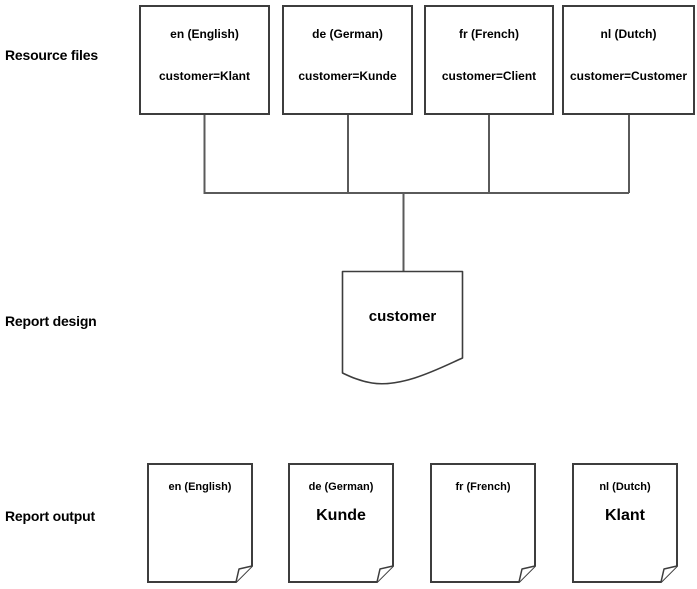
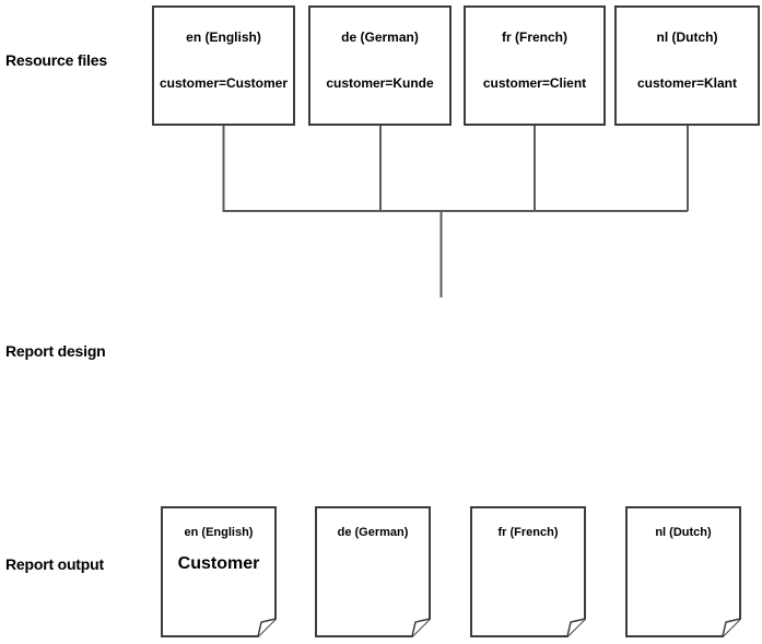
  Resource files
  Report design
  Report output
  en (English)
- customer=Klant
+ customer=Customer
  de (German)
  customer=Kunde
  fr (French)
  customer=Client
  nl (Dutch)
- customer=Customer
+ customer=Klant
- customer
  en (English)
+ Customer
  de (German)
- Kunde
  fr (French)
  nl (Dutch)
- Klant
